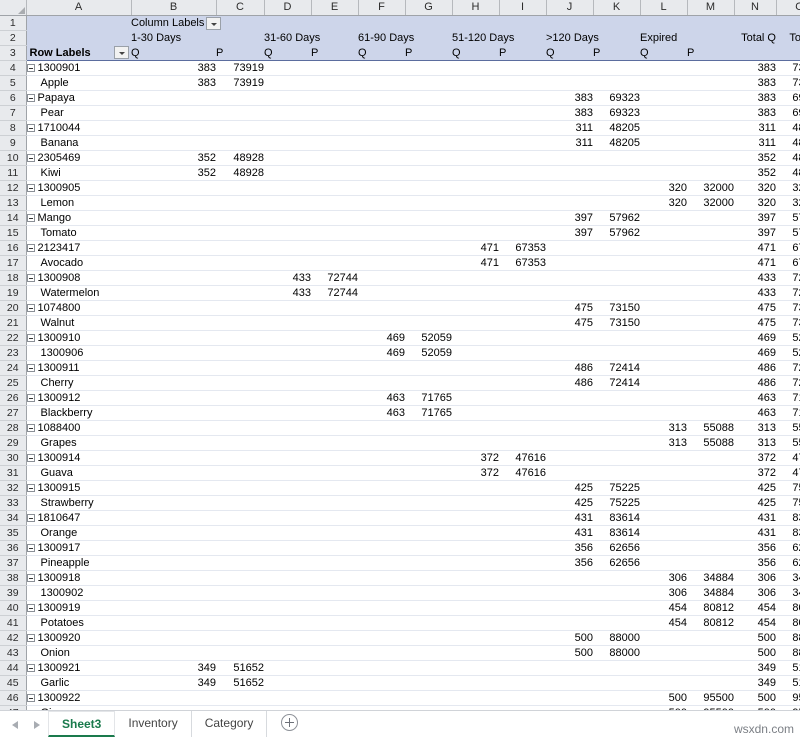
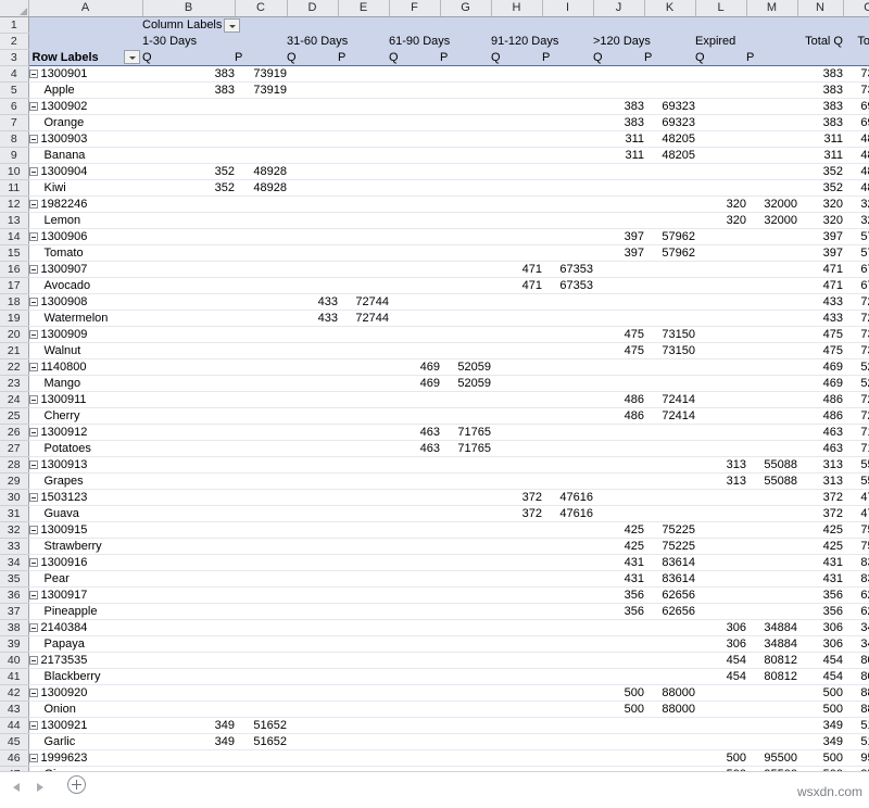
  	A	B	C	D	E	F	G	H	I	J	K	L	M	N
  1		Column Labels
- 2		1-30 Days	31-60 Days	61-90 Days	51-120 Days	>120 Days	Expired	Total Q	To
+ 2		1-30 Days	31-60 Days	61-90 Days	91-120 Days	>120 Days	Expired	Total Q	To
  3	Row Labels	Q	P	Q	P	Q	P	Q	P	Q	P	Q	P
  4	1300901	383	73919											383	7
  5	Apple	383	73919											383	7
- 6	Papaya									383	69323			383	6
+ 6	1300902									383	69323			383	6
- 7	Pear									383	69323			383	6
+ 7	Orange									383	69323			383	6
- 8	1710044									311	48205			311	4
+ 8	1300903									311	48205			311	4
  9	Banana									311	48205			311	4
- 10	2305469	352	48928											352	4
+ 10	1300904	352	48928											352	4
  11	Kiwi	352	48928											352	4
- 12	1300905											320	32000	320	3
+ 12	1982246											320	32000	320	3
  13	Lemon											320	32000	320	3
- 14	Mango									397	57962			397	5
+ 14	1300906									397	57962			397	5
  15	Tomato									397	57962			397	5
- 16	2123417							471	67353					471	6
+ 16	1300907							471	67353					471	6
  17	Avocado							471	67353					471	6
  18	1300908			433	72744									433	7
  19	Watermelon			433	72744									433	7
- 20	1074800									475	73150			475	7
+ 20	1300909									475	73150			475	7
  21	Walnut									475	73150			475	7
- 22	1300910					469	52059							469	5
+ 22	1140800					469	52059							469	5
- 23	1300906					469	52059							469	5
+ 23	Mango					469	52059							469	5
  24	1300911									486	72414			486	7
  25	Cherry									486	72414			486	7
  26	1300912					463	71765							463	7
- 27	Blackberry					463	71765							463	7
+ 27	Potatoes					463	71765							463	7
- 28	1088400											313	55088	313	5
+ 28	1300913											313	55088	313	5
  29	Grapes											313	55088	313	5
- 30	1300914							372	47616					372	4
+ 30	1503123							372	47616					372	4
  31	Guava							372	47616					372	4
  32	1300915									425	75225			425	7
  33	Strawberry									425	75225			425	7
- 34	1810647									431	83614			431	8
+ 34	1300916									431	83614			431	8
- 35	Orange									431	83614			431	8
+ 35	Pear									431	83614			431	8
  36	1300917									356	62656			356	6
  37	Pineapple									356	62656			356	6
- 38	1300918											306	34884	306	3
+ 38	2140384											306	34884	306	3
- 39	1300902											306	34884	306	3
+ 39	Papaya											306	34884	306	3
- 40	1300919											454	80812	454	8
+ 40	2173535											454	80812	454	8
- 41	Potatoes											454	80812	454	8
+ 41	Blackberry											454	80812	454	8
  42	1300920									500	88000			500	8
  43	Onion									500	88000			500	8
  44	1300921	349	51652											349	5
  45	Garlic	349	51652											349	5
- 46	1300922											500	95500	500	9
+ 46	1999623											500	95500	500	9
- Sheet3
- Inventory
- Category
  wsxdn.com
